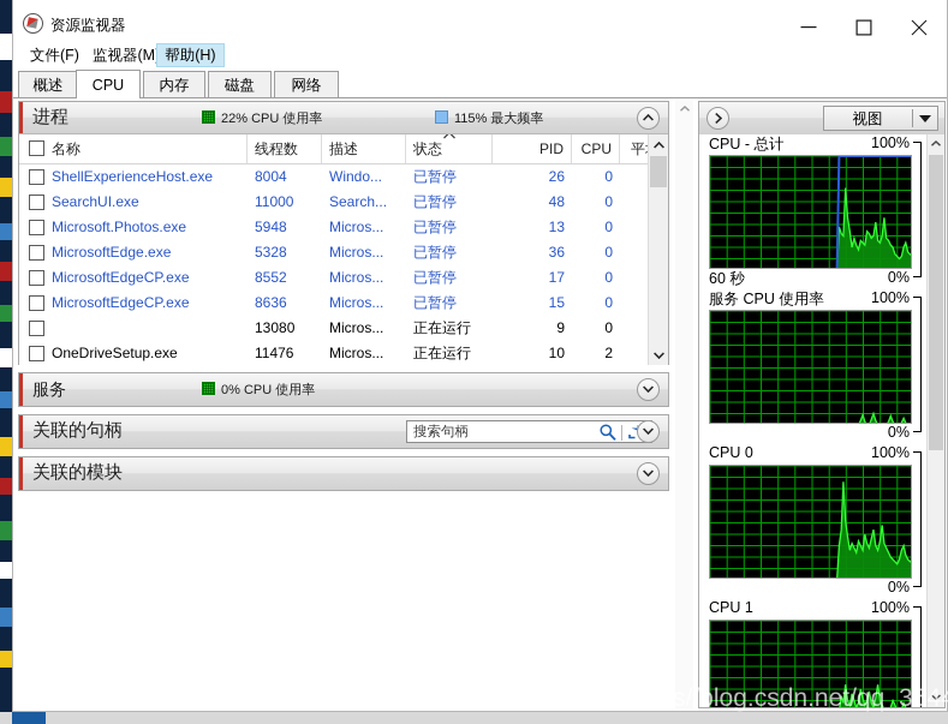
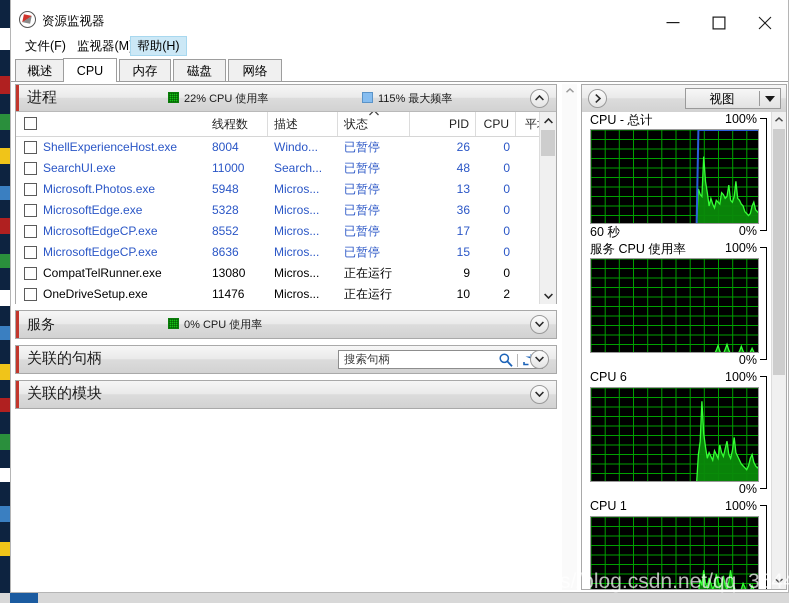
  资源监视器
  文件(F)
  监视器(M
  帮助(H)
  概述
  CPU
  内存
  磁盘
  网络
  进程
  22% CPU 使用率
  115% 最大频率
- 名称
  线程数
  描述
  状态
  PID
  CPU
  ShellExperienceHost.exe
  8004
  Windo...
  已暂停
  26
  0
  SearchUI.exe
  11000
  Search...
  已暂停
  48
  0
  Microsoft.Photos.exe
  5948
  Micros...
  已暂停
  13
  0
  MicrosoftEdge.exe
  5328
  Micros...
  已暂停
  36
  0
  MicrosoftEdgeCP.exe
  8552
  Micros...
  已暂停
  17
  0
  MicrosoftEdgeCP.exe
  8636
  Micros...
  已暂停
  15
  0
+ CompatTelRunner.exe
  13080
  Micros...
  正在运行
  9
  0
  OneDriveSetup.exe
  11476
  Micros...
  正在运行
  10
  2
  服务
  0% CPU 使用率
  关联的句柄
  搜索句柄
  关联的模块
  视图
  CPU - 总计
  100%
  60 秒
  0%
  服务 CPU 使用率
  100%
  0%
- CPU 0
+ CPU 6
  100%
  0%
  CPU 1
  100%
  s//blog.csdn.net/qq_354
